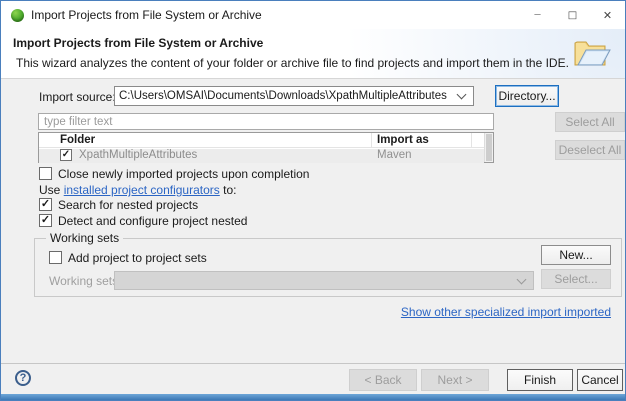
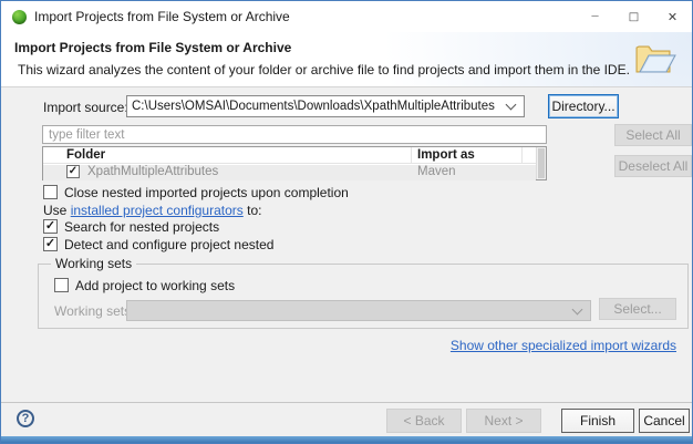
  Import Projects from File System or Archive
  ─
  □
  ✕
  Import Projects from File System or Archive
  This wizard analyzes the content of your folder or archive file to find projects and import them in the IDE.
  Import source
  C:\Users\OMSAI\Documents\Downloads\XpathMultipleAttributes
  Directory...
  type filter text
  Select All
  Deselect All
  Folder
  Import as
  ✓
  XpathMultipleAttributes
  Maven
- Close newly imported projects upon completion
+ Close nested imported projects upon completion
  Use installed project configurators to:
  ✓
  Search for nested projects
  ✓
  Detect and configure project nested
  Working sets
- Add project to project sets
+ Add project to working sets
  Working set
- New...
  Select...
- Show other specialized import imported
+ Show other specialized import wizards
  ?
  < Back
  Next >
  Finish
  Cancel
